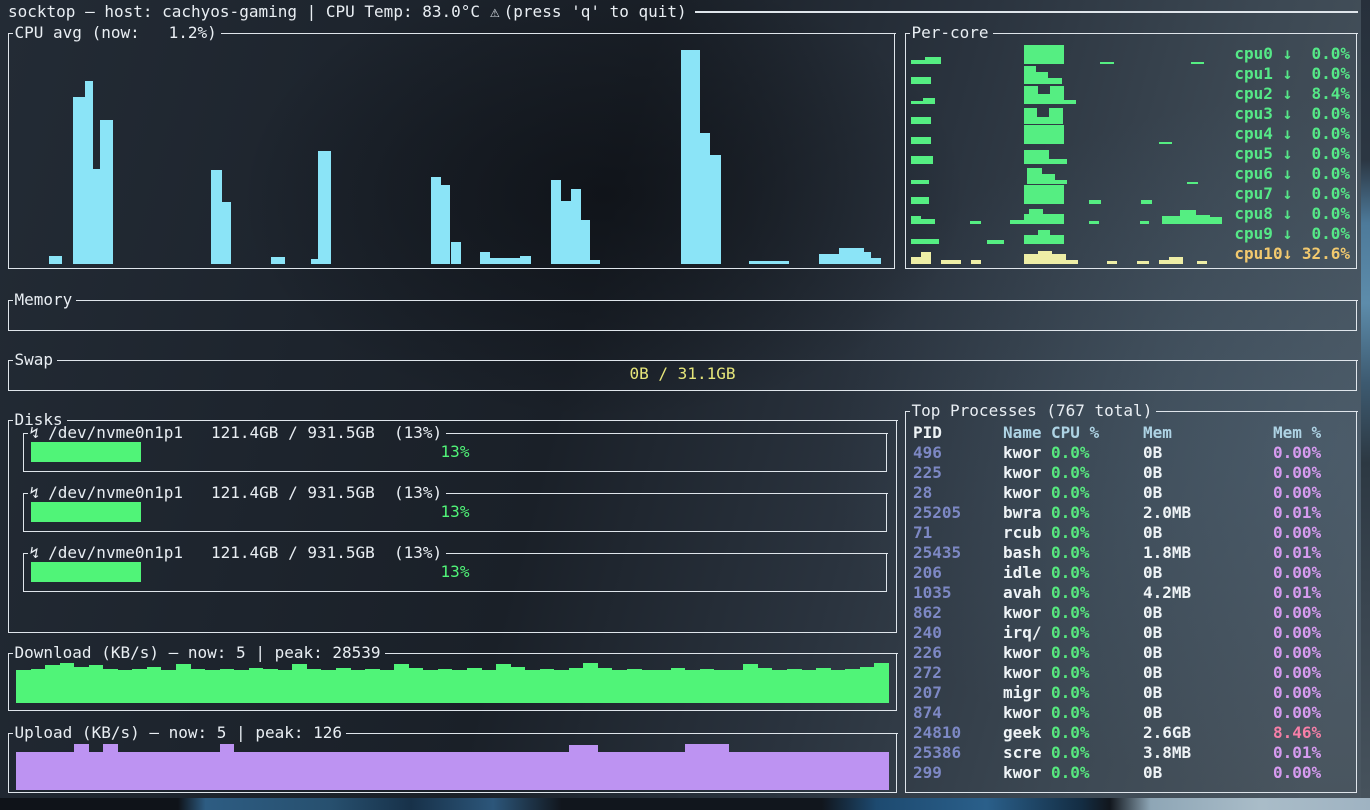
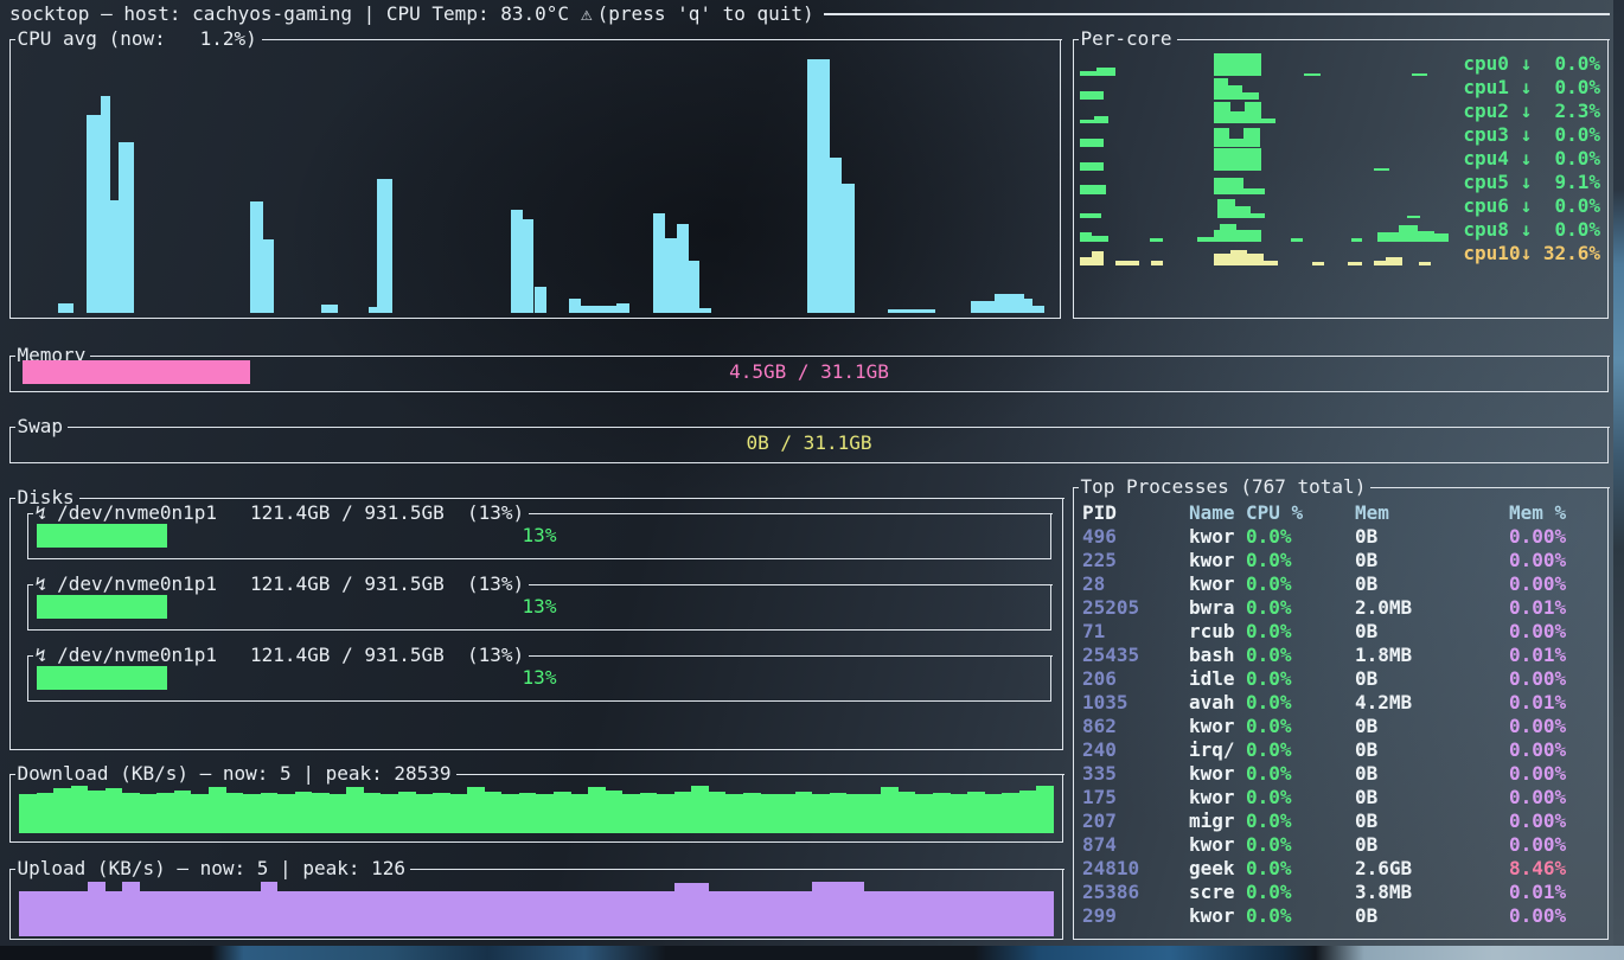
  socktop — host: cachyos-gaming | CPU Temp: 83.0°C
  ⚠
  (press 'q' to quit)
  CPU avg (now: 1.2%)
  Per-core
  cpu0 ↓ 0.0%
  cpu1 ↓ 0.0%
- cpu2 ↓ 8.4%
+ cpu2 ↓ 2.3%
  cpu3 ↓ 0.0%
  cpu4 ↓ 0.0%
- cpu5 ↓ 0.0%
+ cpu5 ↓ 9.1%
  cpu6 ↓ 0.0%
- cpu7 ↓ 0.0%
  cpu8 ↓ 0.0%
- cpu9 ↓ 0.0%
  cpu10↓ 32.6%
  Memory
+ 4.5GB / 31.1GB
  Swap
  0B / 31.1GB
  Disks
  ↯ /dev/nvme0n1p1 121.4GB / 931.5GB (13%)
  13%
  ↯ /dev/nvme0n1p1 121.4GB / 931.5GB (13%)
  13%
  ↯ /dev/nvme0n1p1 121.4GB / 931.5GB (13%)
  13%
  Download (KB/s) — now: 5 | peak: 28539
  Upload (KB/s) — now: 5 | peak: 126
  Top Processes (767 total)
  PID
  Name
  CPU %
  Mem
  Mem %
  496
  kwor
  0.0%
  0B
  0.00%
  225
  kwor
  0.0%
  0B
  0.00%
  28
  kwor
  0.0%
  0B
  0.00%
  25205
  bwra
  0.0%
  2.0MB
  0.01%
  71
  rcub
  0.0%
  0B
  0.00%
  25435
  bash
  0.0%
  1.8MB
  0.01%
  206
  idle
  0.0%
  0B
  0.00%
  1035
  avah
  0.0%
  4.2MB
  0.01%
  862
  kwor
  0.0%
  0B
  0.00%
  240
  irq/
  0.0%
  0B
  0.00%
- 226
+ 335
  kwor
  0.0%
  0B
  0.00%
- 272
+ 175
  kwor
  0.0%
  0B
  0.00%
  207
  migr
  0.0%
  0B
  0.00%
  874
  kwor
  0.0%
  0B
  0.00%
  24810
  geek
  0.0%
  2.6GB
  8.46%
  25386
  scre
  0.0%
  3.8MB
  0.01%
  299
  kwor
  0.0%
  0B
  0.00%
